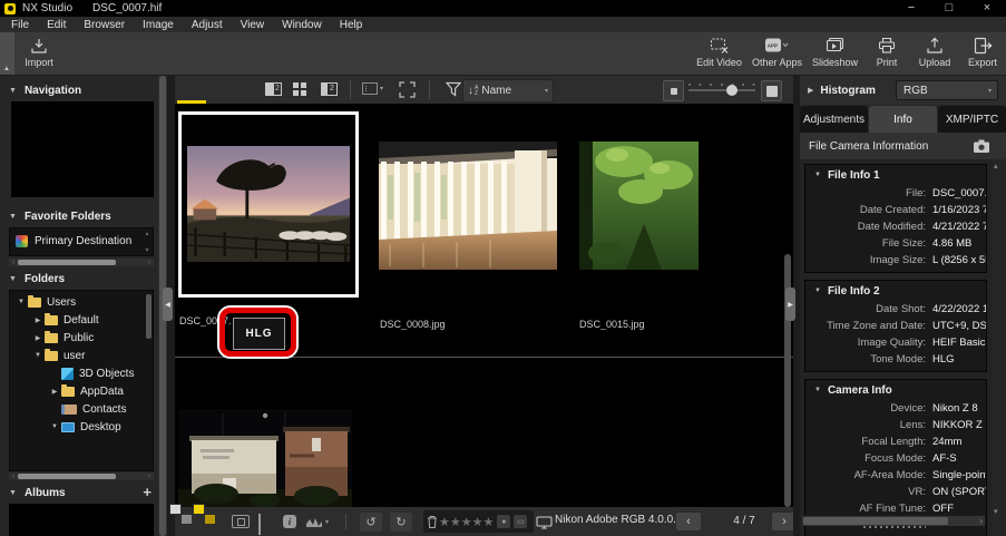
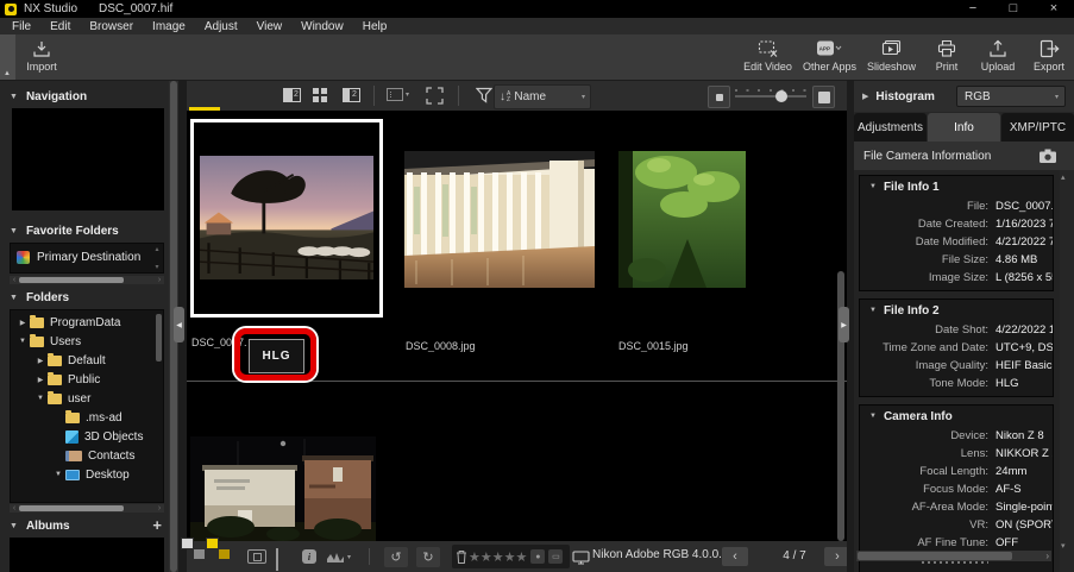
  NX Studio
  DSC_0007.hif
  −
  □
  ×
  File
  Edit
  Browser
  Image
  Adjust
  View
  Window
  Help
  Import
  Edit Video
  Other Apps
  Slideshow
  Print
  Upload
  Export
  Navigation
  Favorite Folders
  Primary Destination
  Folders
+ ProgramData
  Users
  Default
  Public
  user
+ .ms-ad
  3D Objects
- AppData
  Contacts
  Desktop
  Albums
  +
  ↓
  Name
  DSC_0007.
  DSC_0008.jpg
  DSC_0015.jpg
  HLG
  i
  ↺
  ↻
  ★★★★★
  Nikon Adobe RGB 4.0.0.
  ‹
  4 / 7
  ›
  Histogram
  RGB
  Adjustments
  Info
  XMP/IPTC
  File Camera Information
  File Info 1
  File:
  DSC_0007.
  Date Created:
  1/16/2023 7
  Date Modified:
  4/21/2022 7
  File Size:
  4.86 MB
  Image Size:
  L (8256 x 5
  File Info 2
  Date Shot:
  4/22/2022 1
  Time Zone and Date:
  UTC+9, DS
  Image Quality:
  HEIF Basic
  Tone Mode:
  HLG
  Camera Info
  Device:
  Nikon Z 8
  Lens:
  NIKKOR Z
  Focal Length:
  24mm
  Focus Mode:
  AF-S
  AF-Area Mode:
  Single-poin
  VR:
  ON (SPOR
  AF Fine Tune:
  OFF
  ›
